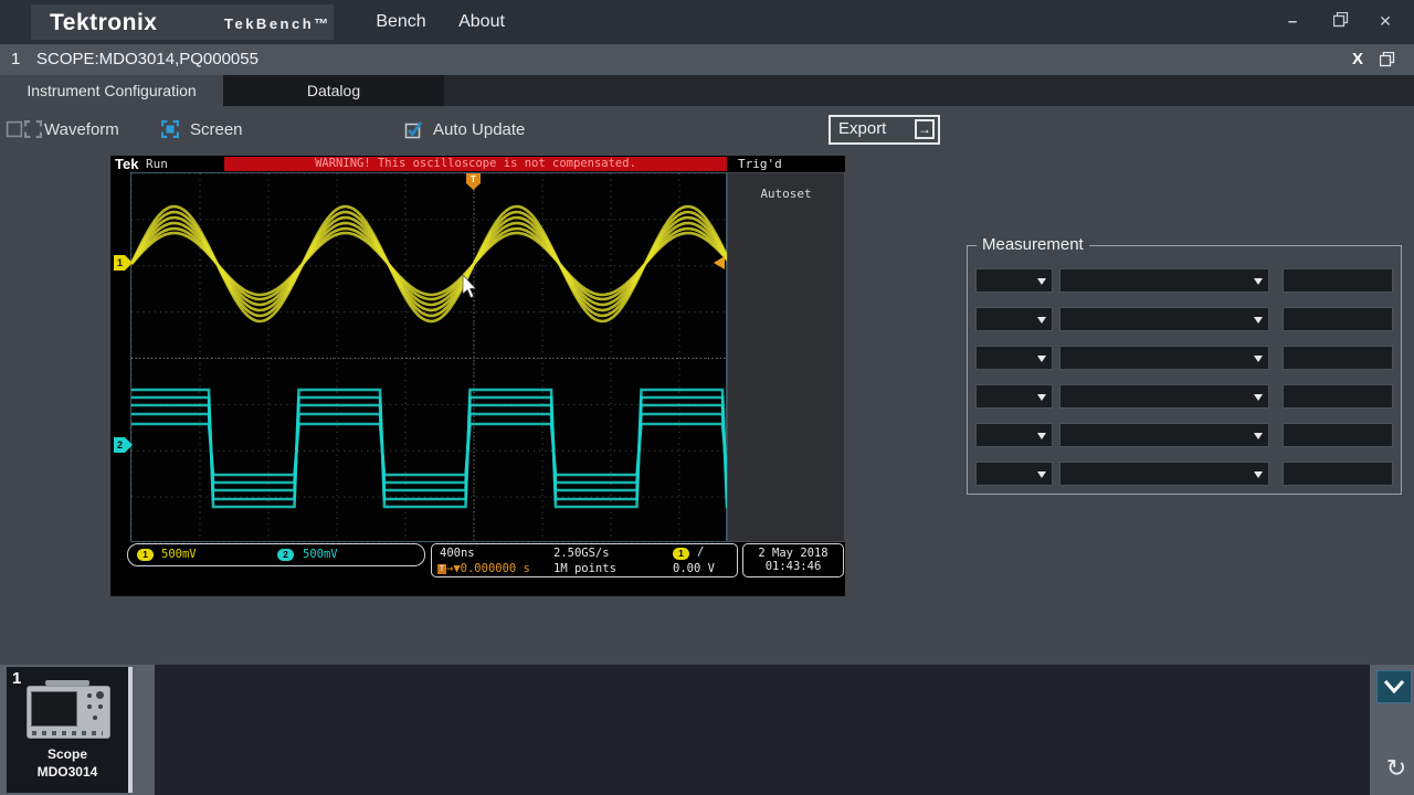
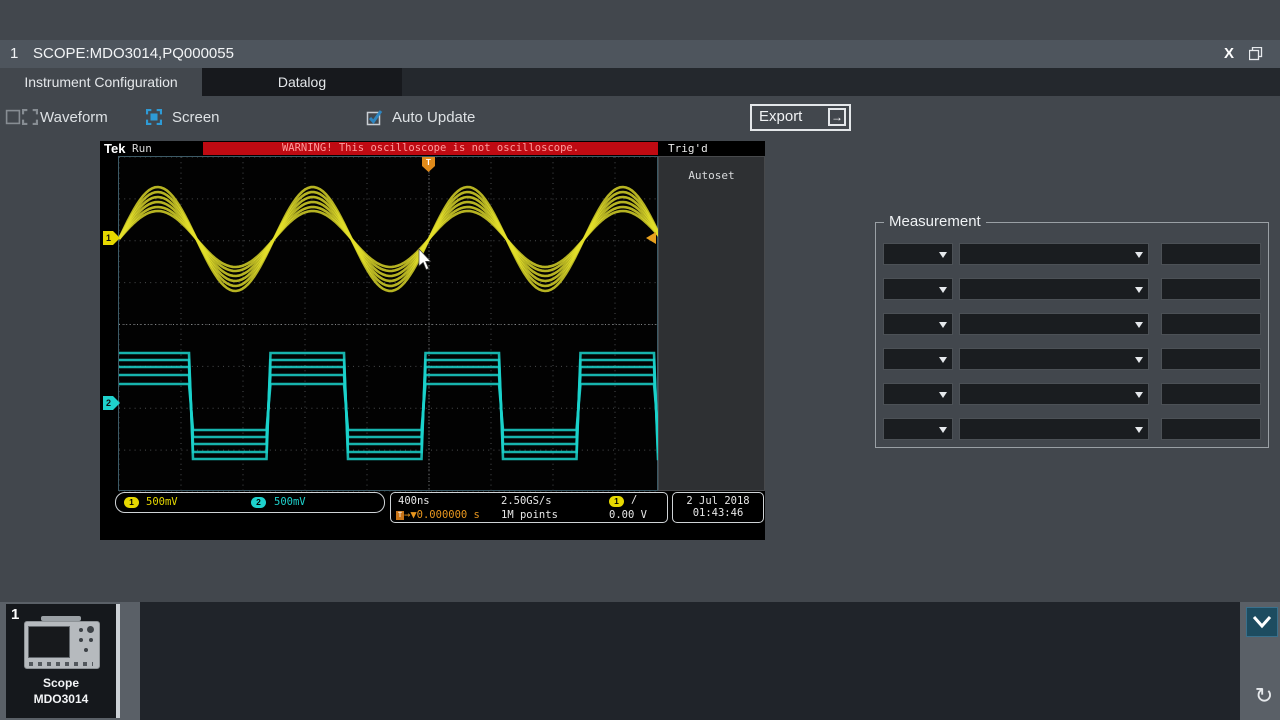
- Tektronix
- TekBench™
- Bench
- About
- –
- ✕
  1
  SCOPE:MDO3014,PQ000055
  X
  Instrument Configuration
  Datalog
  Waveform
  Screen
  Auto Update
  Export
  →
  Tek
  Run
- WARNING! This oscilloscope is not compensated.
+ WARNING! This oscilloscope is not oscilloscope.
  Trig'd
  1
  2
  T
  Autoset
  1
  500mV
  2
  500mV
  400ns
  2.50GS/s
  1
  /
  T →▼0.000000 s
  1M points
  0.00 V
- 2 May 2018
+ 2 Jul 2018
  01:43:46
  Measurement
  1
  Scope
  MDO3014
  ↻
